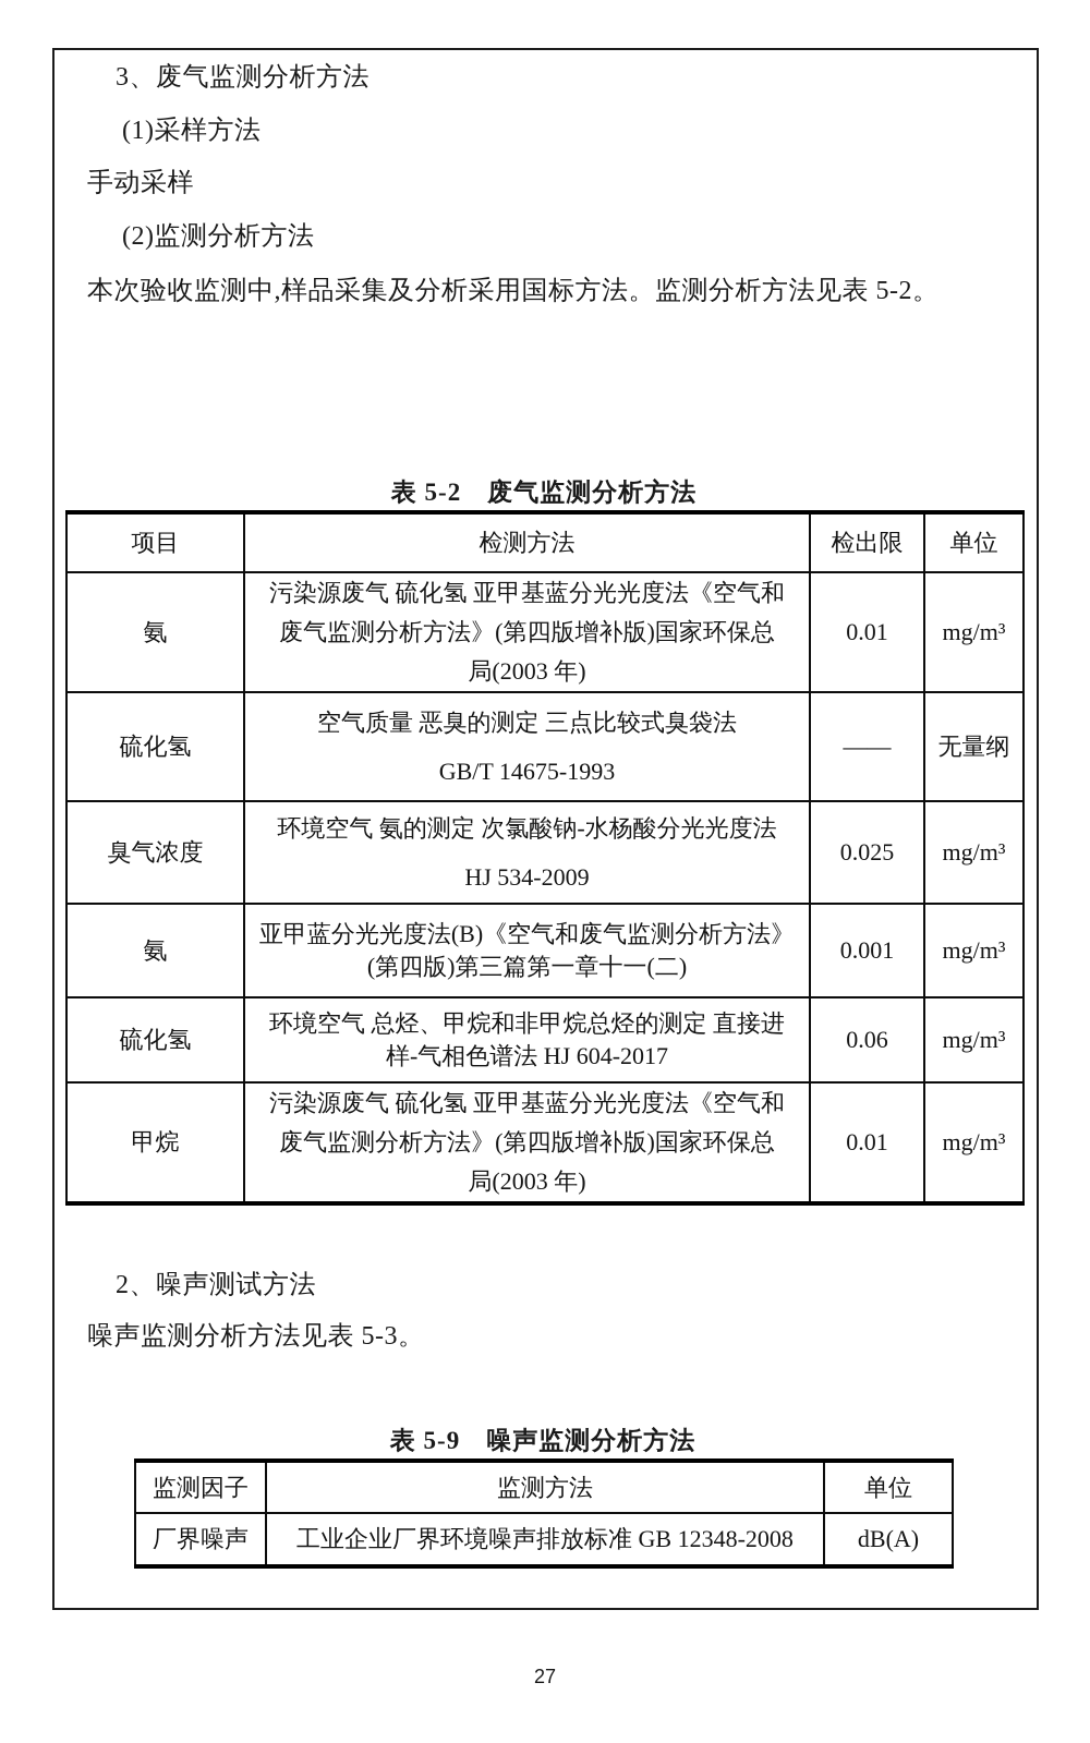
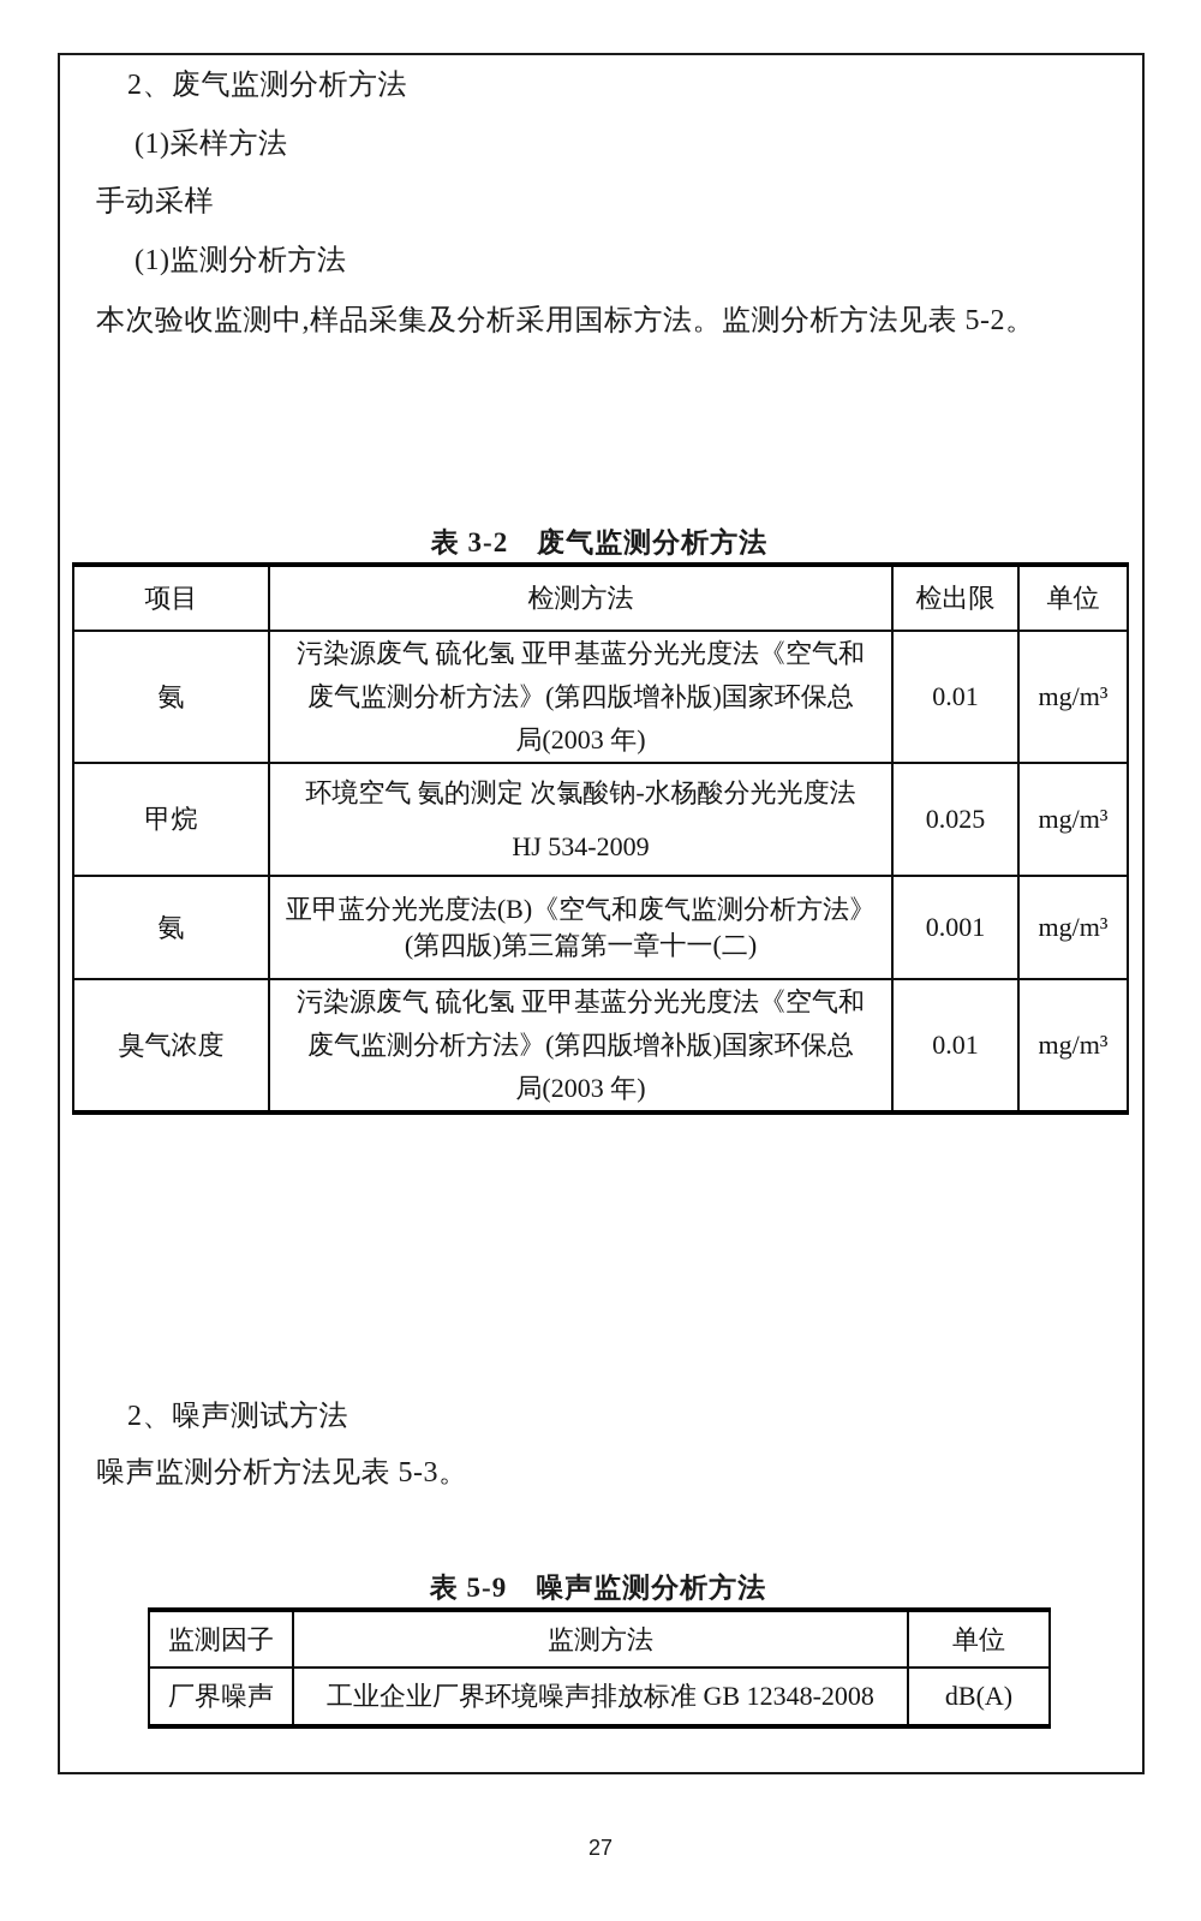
- 3、废气监测分析方法
+ 2、废气监测分析方法
  (1)采样方法
  手动采样
- (2)监测分析方法
+ (1)监测分析方法
  本次验收监测中,样品采集及分析采用国标方法。监测分析方法见表 5-2。
- 表 5-2 废气监测分析方法
+ 表 3-2 废气监测分析方法
  项目	检测方法	检出限	单位
  氨	污染源废气 硫化氢 亚甲基蓝分光光度法《空气和 废气监测分析方法》(第四版增补版)国家环保总 局(2003 年)	0.01	mg/m³
- 硫化氢	空气质量 恶臭的测定 三点比较式臭袋法 GB/T 14675-1993	——	无量纲
- 臭气浓度	环境空气 氨的测定 次氯酸钠-水杨酸分光光度法 HJ 534-2009	0.025	mg/m³
+ 甲烷	环境空气 氨的测定 次氯酸钠-水杨酸分光光度法 HJ 534-2009	0.025	mg/m³
  氨	亚甲蓝分光光度法(B)《空气和废气监测分析方法》 (第四版)第三篇第一章十一(二)	0.001	mg/m³
- 硫化氢	环境空气 总烃、甲烷和非甲烷总烃的测定 直接进 样-气相色谱法 HJ 604-2017	0.06	mg/m³
- 甲烷	污染源废气 硫化氢 亚甲基蓝分光光度法《空气和 废气监测分析方法》(第四版增补版)国家环保总 局(2003 年)	0.01	mg/m³
+ 臭气浓度	污染源废气 硫化氢 亚甲基蓝分光光度法《空气和 废气监测分析方法》(第四版增补版)国家环保总 局(2003 年)	0.01	mg/m³
  2、噪声测试方法
  噪声监测分析方法见表 5-3。
  表 5-9 噪声监测分析方法
  监测因子	监测方法	单位
  厂界噪声	工业企业厂界环境噪声排放标准 GB 12348-2008	dB(A)
  27
